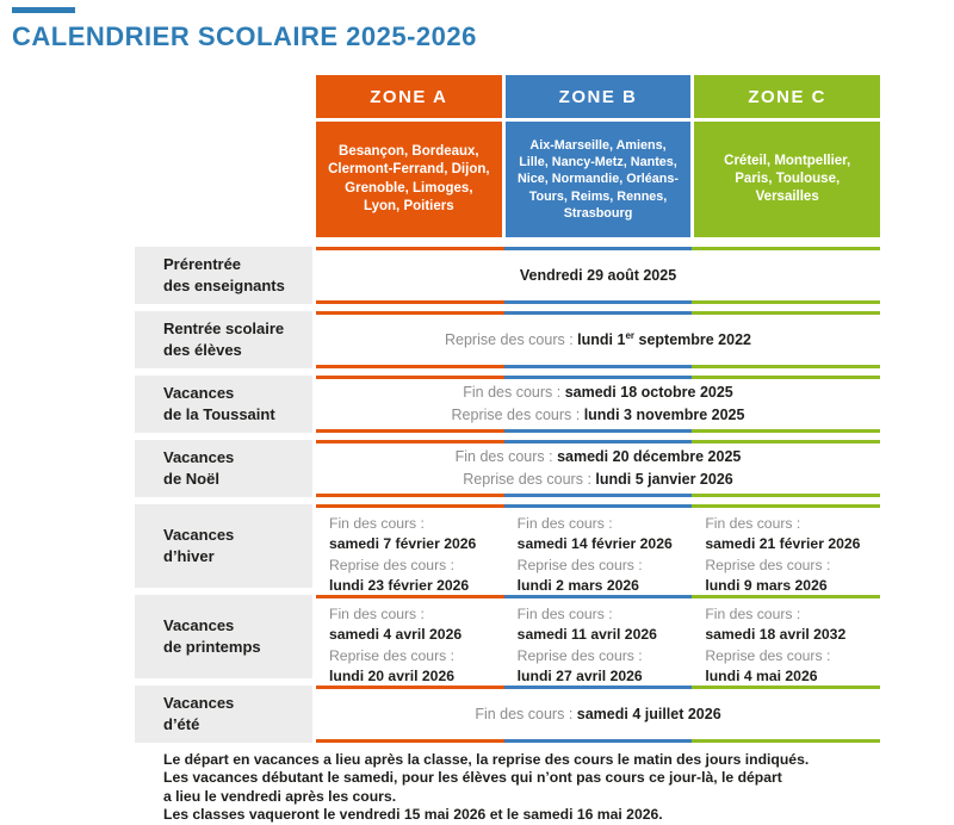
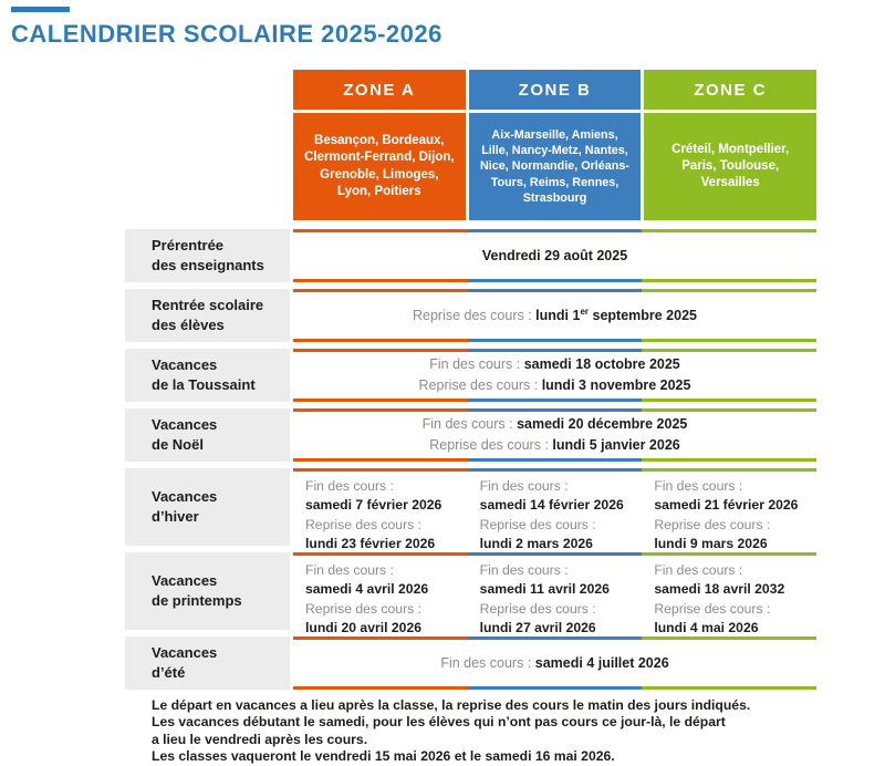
  CALENDRIER SCOLAIRE 2025-2026
  ZONE A
  ZONE B
  ZONE C
  Besançon, Bordeaux, Clermont-Ferrand, Dijon, Grenoble, Limoges, Lyon, Poitiers
  Aix-Marseille, Amiens, Lille, Nancy-Metz, Nantes, Nice, Normandie, Orléans-Tours, Reims, Rennes, Strasbourg
  Créteil, Montpellier, Paris, Toulouse, Versailles
  Prérentrée
  des enseignants
  Vendredi 29 août 2025
  Rentrée scolaire
  des élèves
- Reprise des cours : lundi 1er septembre 2022
+ Reprise des cours : lundi 1er septembre 2025
  Vacances
  de la Toussaint
  Fin des cours : samedi 18 octobre 2025
  Reprise des cours : lundi 3 novembre 2025
  Vacances
  de Noël
  Fin des cours : samedi 20 décembre 2025
  Reprise des cours : lundi 5 janvier 2026
  Vacances
  d’hiver
  Fin des cours :
  samedi 7 février 2026
  Reprise des cours :
  lundi 23 février 2026
  Fin des cours :
  samedi 14 février 2026
  Reprise des cours :
  lundi 2 mars 2026
  Fin des cours :
  samedi 21 février 2026
  Reprise des cours :
  lundi 9 mars 2026
  Vacances
  de printemps
  Fin des cours :
  samedi 4 avril 2026
  Reprise des cours :
  lundi 20 avril 2026
  Fin des cours :
  samedi 11 avril 2026
  Reprise des cours :
  lundi 27 avril 2026
  Fin des cours :
  samedi 18 avril 2032
  Reprise des cours :
  lundi 4 mai 2026
  Vacances
  d’été
  Fin des cours : samedi 4 juillet 2026
  Le départ en vacances a lieu après la classe, la reprise des cours le matin des jours indiqués.
  Les vacances débutant le samedi, pour les élèves qui n’ont pas cours ce jour-là, le départ
  a lieu le vendredi après les cours.
  Les classes vaqueront le vendredi 15 mai 2026 et le samedi 16 mai 2026.
